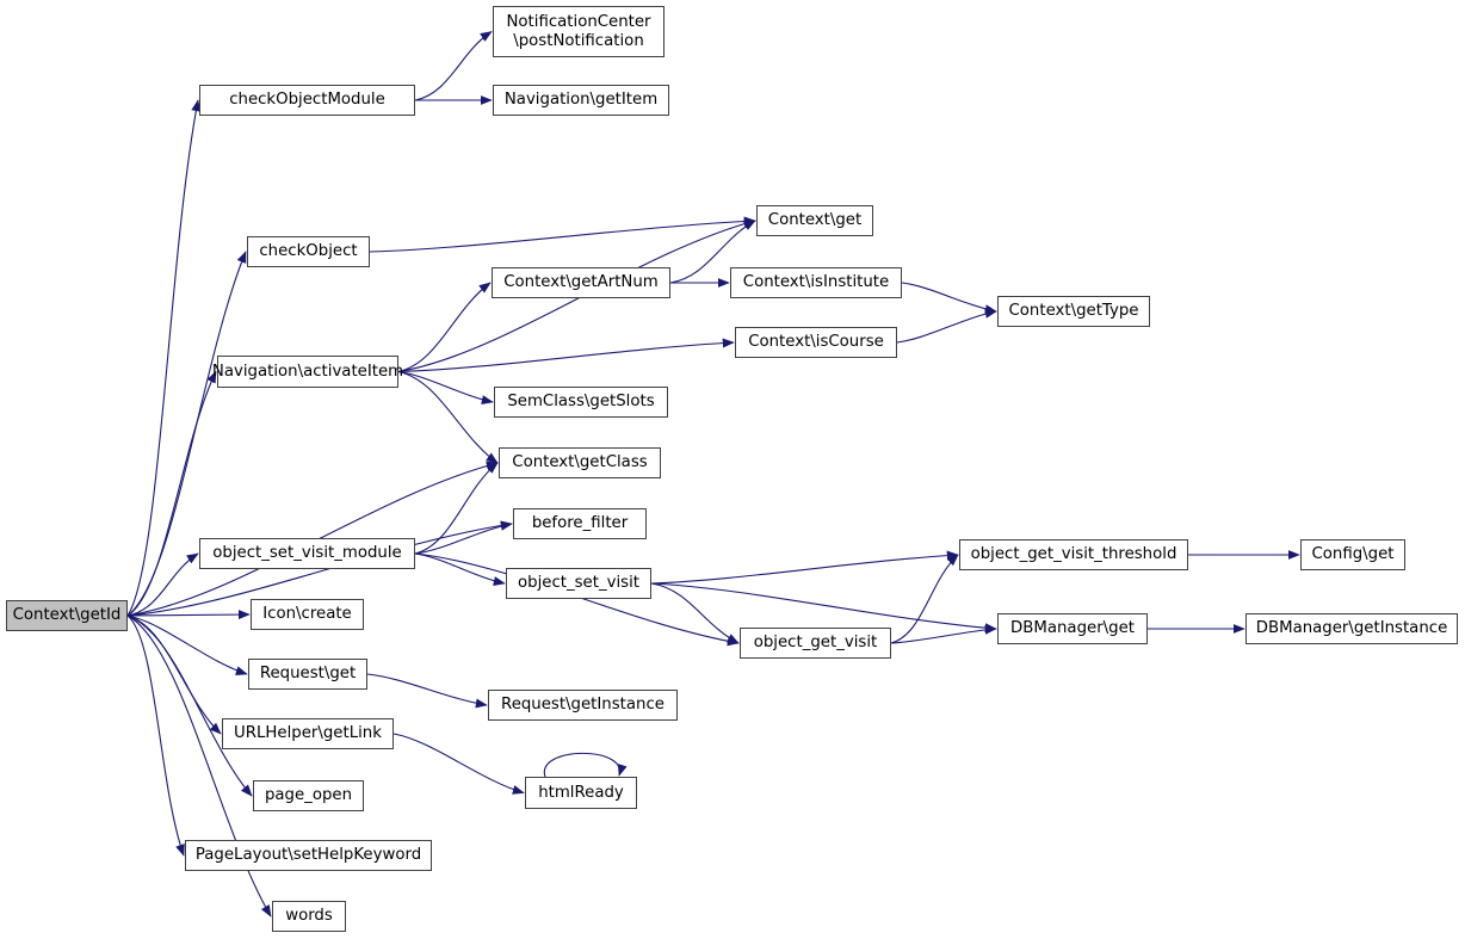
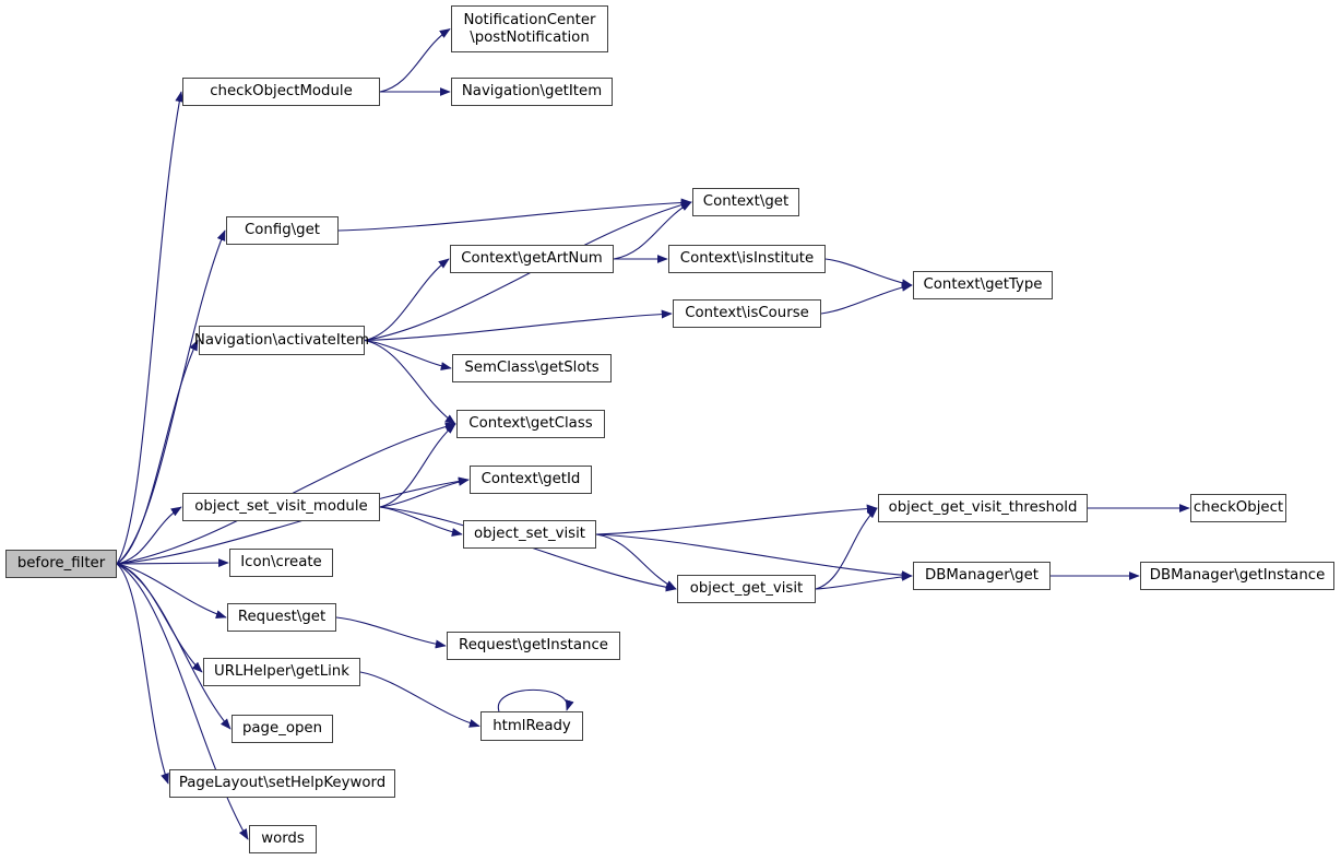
- Context\getId
+ before_filter
  checkObjectModule
  NotificationCenter
  \postNotification
  Navigation\getItem
- checkObject
+ Config\get
  Context\get
  Context\getArtNum
  Context\isInstitute
  Context\getType
  Context\isCourse
  Navigation\activateItem
  SemClass\getSlots
  Context\getClass
- before_filter
+ Context\getId
  object_set_visit_module
  object_set_visit
  object_get_visit_threshold
- Config\get
+ checkObject
  Icon\create
  DBManager\get
  DBManager\getInstance
  object_get_visit
  Request\get
  Request\getInstance
  URLHelper\getLink
  htmlReady
  page_open
  PageLayout\setHelpKeyword
  words
